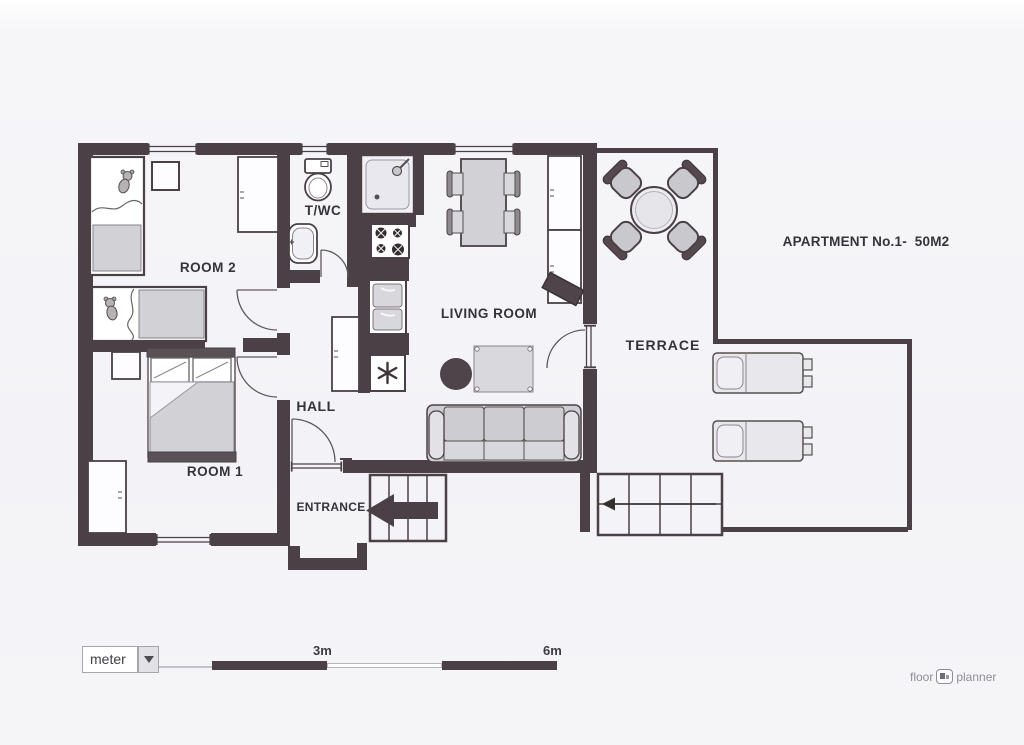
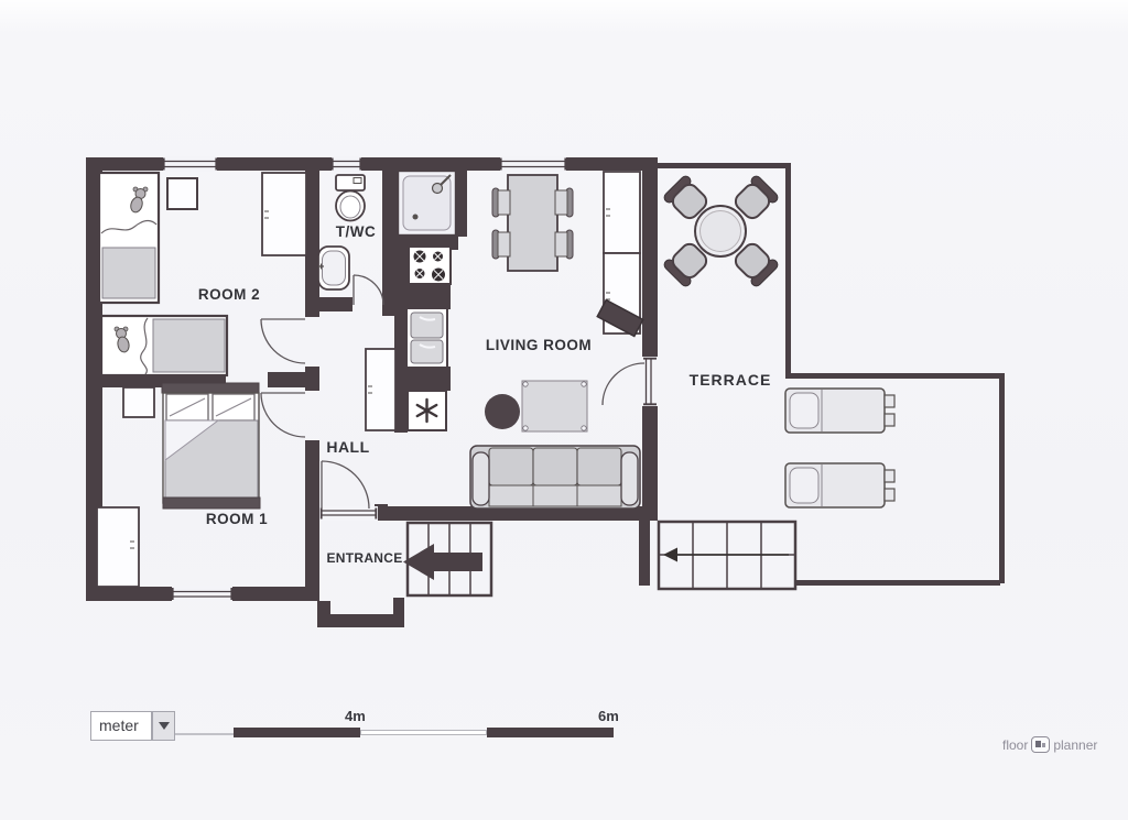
  ROOM 2
  T/WC
  HALL
  ROOM 1
  LIVING ROOM
  ENTRANCE
  TERRACE
- APARTMENT No.1- 50M2
  meter
- 3m
+ 4m
  6m
  floor
  planner
